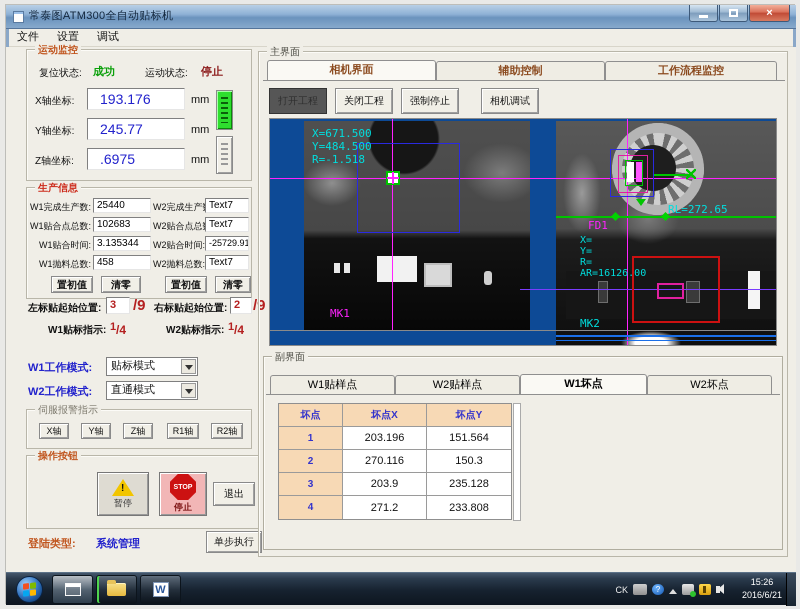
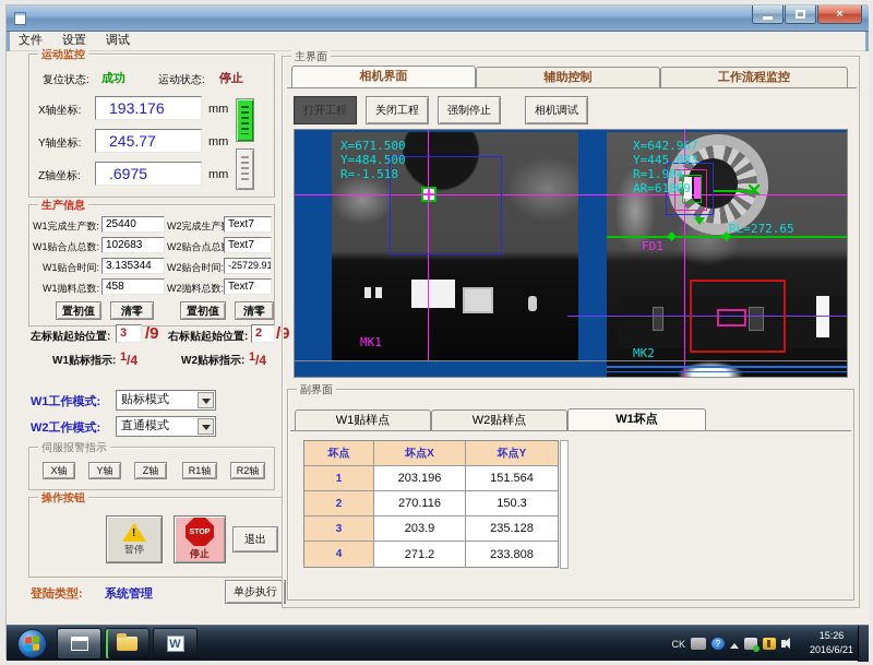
- 常泰图ATM300全自动贴标机
  ×
  文件
  设置
  调试
  运动监控
  复位状态:
  成功
  运动状态:
  停止
  X轴坐标:
  193.176
  mm
  Y轴坐标:
  245.77
  mm
  Z轴坐标:
  .6975
  mm
  生产信息
  W1完成生产数:
  25440
  W2完成生产
  Text7
  W1贴合点总数:
  102683
  W2贴合点总
  Text7
  W1贴合时间:
  3.135344
  W2贴合时间:
  -25729.91
  W1抛料总数:
  458
  W2抛料总数:
  Text7
  置初值
  清零
  置初值
  清零
  左标贴起始位置:
  3
  /9
  右标贴起始位置:
  2
  /9
  W1贴标指示:
  1
  /4
  W2贴标指示:
  1
  /4
  W1工作模式:
  贴标模式
  W2工作模式:
  直通模式
  伺服报警指示
  X轴
  Y轴
  Z轴
  R1轴
  R2轴
  操作按钮
  !
  暂停
  停止
  退出
  登陆类型:
  系统管理
  单步执行
  主界面
  相机界面
  辅助控制
  工作流程监控
  打开工程
  关闭工程
  强制停止
  相机调试
  X=671.500
  Y=484.500
  R=-1.518
  MK1
+ X=642.967
+ Y=445.083
+ R=1.984
+ AR=61869
  RL=272.65
  FD1
- X=
- Y=
- R=
- AR=16126.00
  MK2
  副界面
  W1贴样点
  W2贴样点
  W1坏点
- W2坏点
  坏点
  坏点X
  坏点Y
  1
  203.196
  151.564
  2
  270.116
  150.3
  3
  203.9
  235.128
  4
  271.2
  233.808
  W
  CK
  ?
  15:26
  2016/6/21
